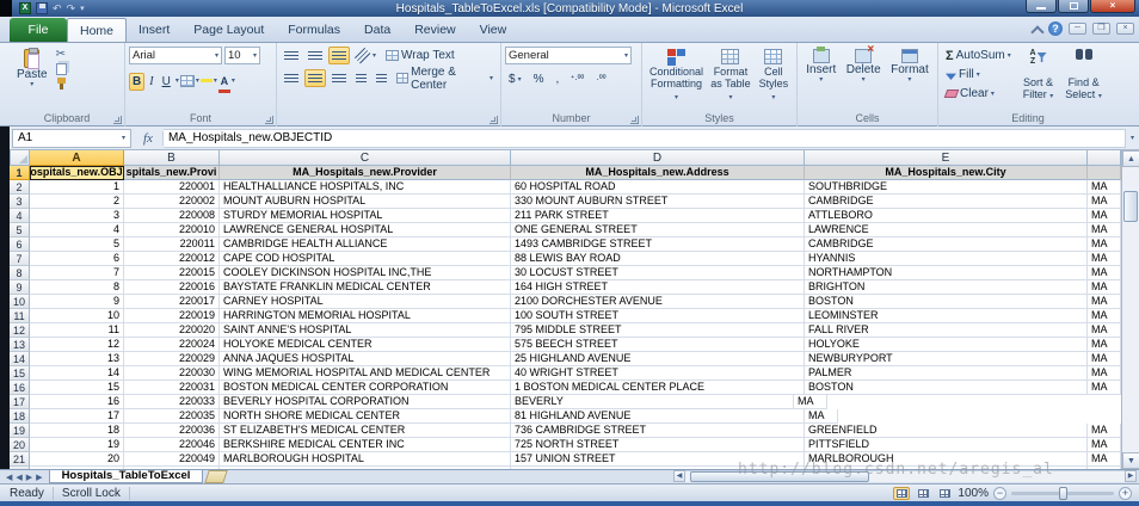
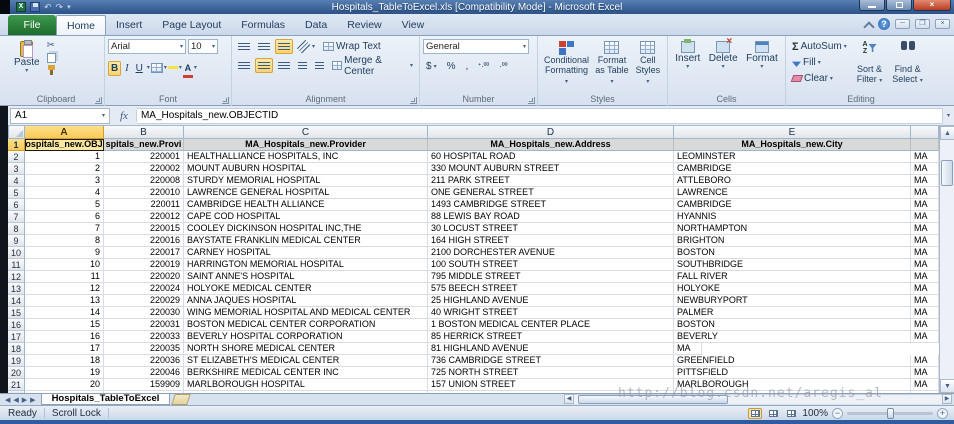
  ↶
  ↷
  Hospitals_TableToExcel.xls [Compatibility Mode] - Microsoft Excel
  ×
  File
  Home
  Insert
  Page Layout
  Formulas
  Data
  Review
  View
  ?
  Paste
  ✂
  Clipboard
  Arial
  10
  B
  I
  U
  A
  Font
  Wrap Text
  Merge & Center
+ Alignment
  General
  $
  %
  ,
  ⁺·⁰⁰
  ·⁰⁰
  Number
  Conditional
  Formatting
  Format
  as Table
  Cell
  Styles
  Styles
  Insert
  Delete
  Format
  Cells
  Σ
  AutoSum
  Fill
  Clear
  Sort &
  Filter
  Find &
  Select
  Editing
  A1
  fx
  MA_Hospitals_new.OBJECTID
  A
  B
  C
  D
  E
  1
  ospitals_new.OBJ
  spitals_new.Provi
  MA_Hospitals_new.Provider
  MA_Hospitals_new.Address
  MA_Hospitals_new.City
  2
  1
  220001
  HEALTHALLIANCE HOSPITALS, INC
  60 HOSPITAL ROAD
- SOUTHBRIDGE
+ LEOMINSTER
  MA
  3
  2
  220002
  MOUNT AUBURN HOSPITAL
  330 MOUNT AUBURN STREET
  CAMBRIDGE
  MA
  4
  3
  220008
  STURDY MEMORIAL HOSPITAL
  211 PARK STREET
  ATTLEBORO
  MA
  5
  4
  220010
  LAWRENCE GENERAL HOSPITAL
  ONE GENERAL STREET
  LAWRENCE
  MA
  6
  5
  220011
  CAMBRIDGE HEALTH ALLIANCE
  1493 CAMBRIDGE STREET
  CAMBRIDGE
  MA
  7
  6
  220012
  CAPE COD HOSPITAL
  88 LEWIS BAY ROAD
  HYANNIS
  MA
  8
  7
  220015
  COOLEY DICKINSON HOSPITAL INC,THE
  30 LOCUST STREET
  NORTHAMPTON
  MA
  9
  8
  220016
  BAYSTATE FRANKLIN MEDICAL CENTER
  164 HIGH STREET
  BRIGHTON
  MA
  10
  9
  220017
  CARNEY HOSPITAL
  2100 DORCHESTER AVENUE
  BOSTON
  MA
  11
  10
  220019
  HARRINGTON MEMORIAL HOSPITAL
  100 SOUTH STREET
- LEOMINSTER
+ SOUTHBRIDGE
  MA
  12
  11
  220020
  SAINT ANNE'S HOSPITAL
  795 MIDDLE STREET
  FALL RIVER
  MA
  13
  12
  220024
  HOLYOKE MEDICAL CENTER
  575 BEECH STREET
  HOLYOKE
  MA
  14
  13
  220029
  ANNA JAQUES HOSPITAL
  25 HIGHLAND AVENUE
  NEWBURYPORT
  MA
  15
  14
  220030
  WING MEMORIAL HOSPITAL AND MEDICAL CENTER
  40 WRIGHT STREET
  PALMER
  MA
  16
  15
  220031
  BOSTON MEDICAL CENTER CORPORATION
  1 BOSTON MEDICAL CENTER PLACE
  BOSTON
  MA
  17
  16
  220033
  BEVERLY HOSPITAL CORPORATION
+ 85 HERRICK STREET
  BEVERLY
  MA
  18
  17
  220035
  NORTH SHORE MEDICAL CENTER
  81 HIGHLAND AVENUE
  MA
  19
  18
  220036
  ST ELIZABETH'S MEDICAL CENTER
  736 CAMBRIDGE STREET
  GREENFIELD
  MA
  20
  19
  220046
  BERKSHIRE MEDICAL CENTER INC
  725 NORTH STREET
  PITTSFIELD
  MA
  21
  20
- 220049
+ 159909
  MARLBOROUGH HOSPITAL
  157 UNION STREET
  MARLBOROUGH
  MA
  Hospitals_TableToExcel
  Ready
  Scroll Lock
  100%
  −
  +
  http://blog.csdn.net/aregis_al
